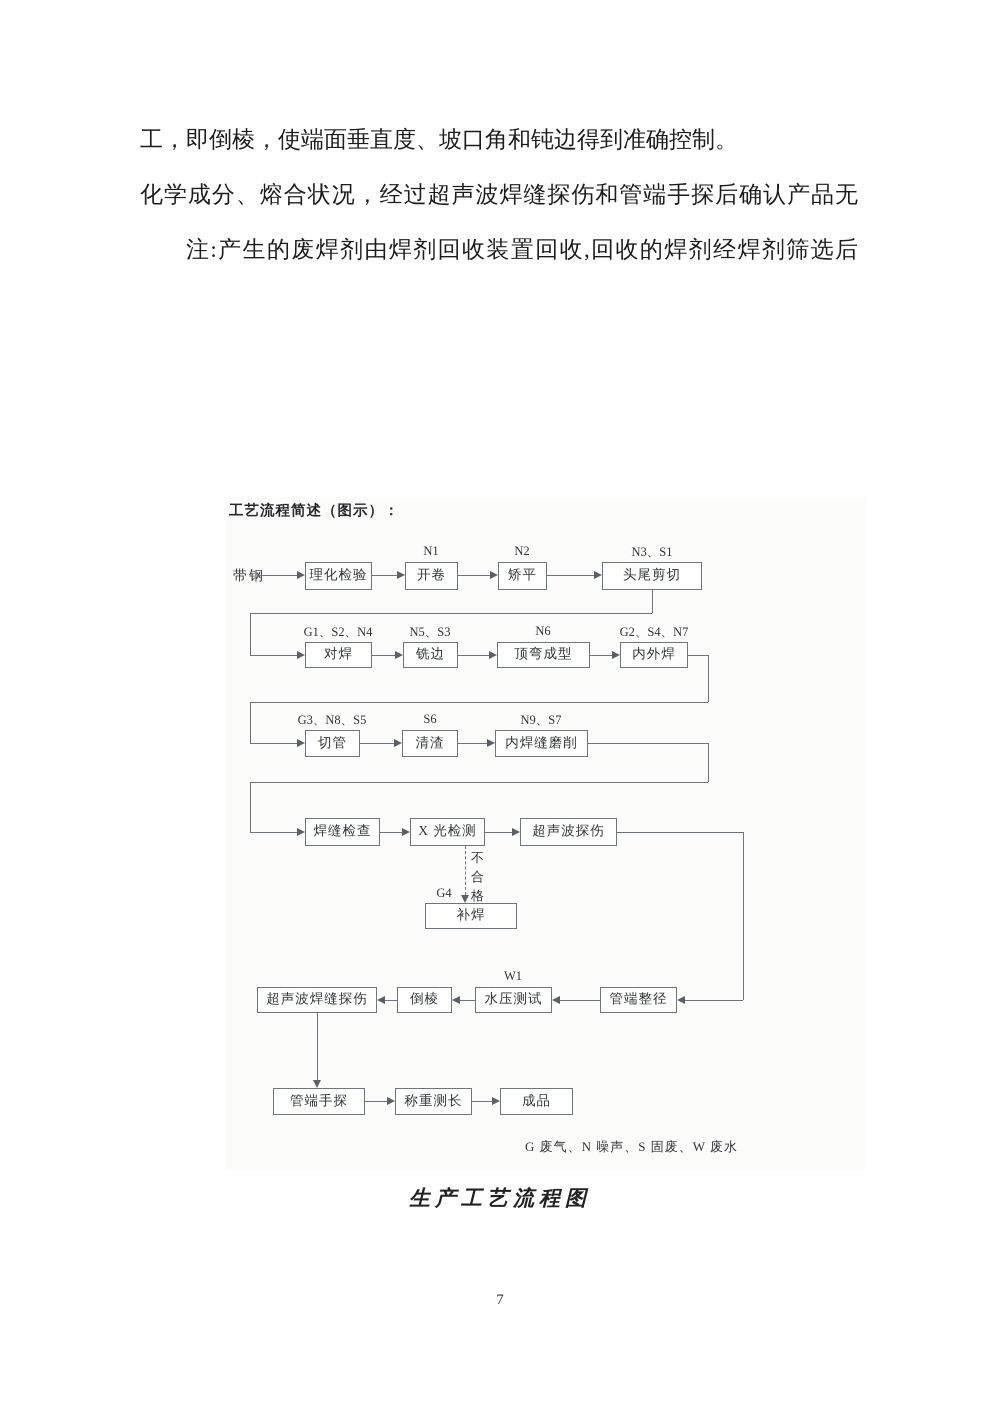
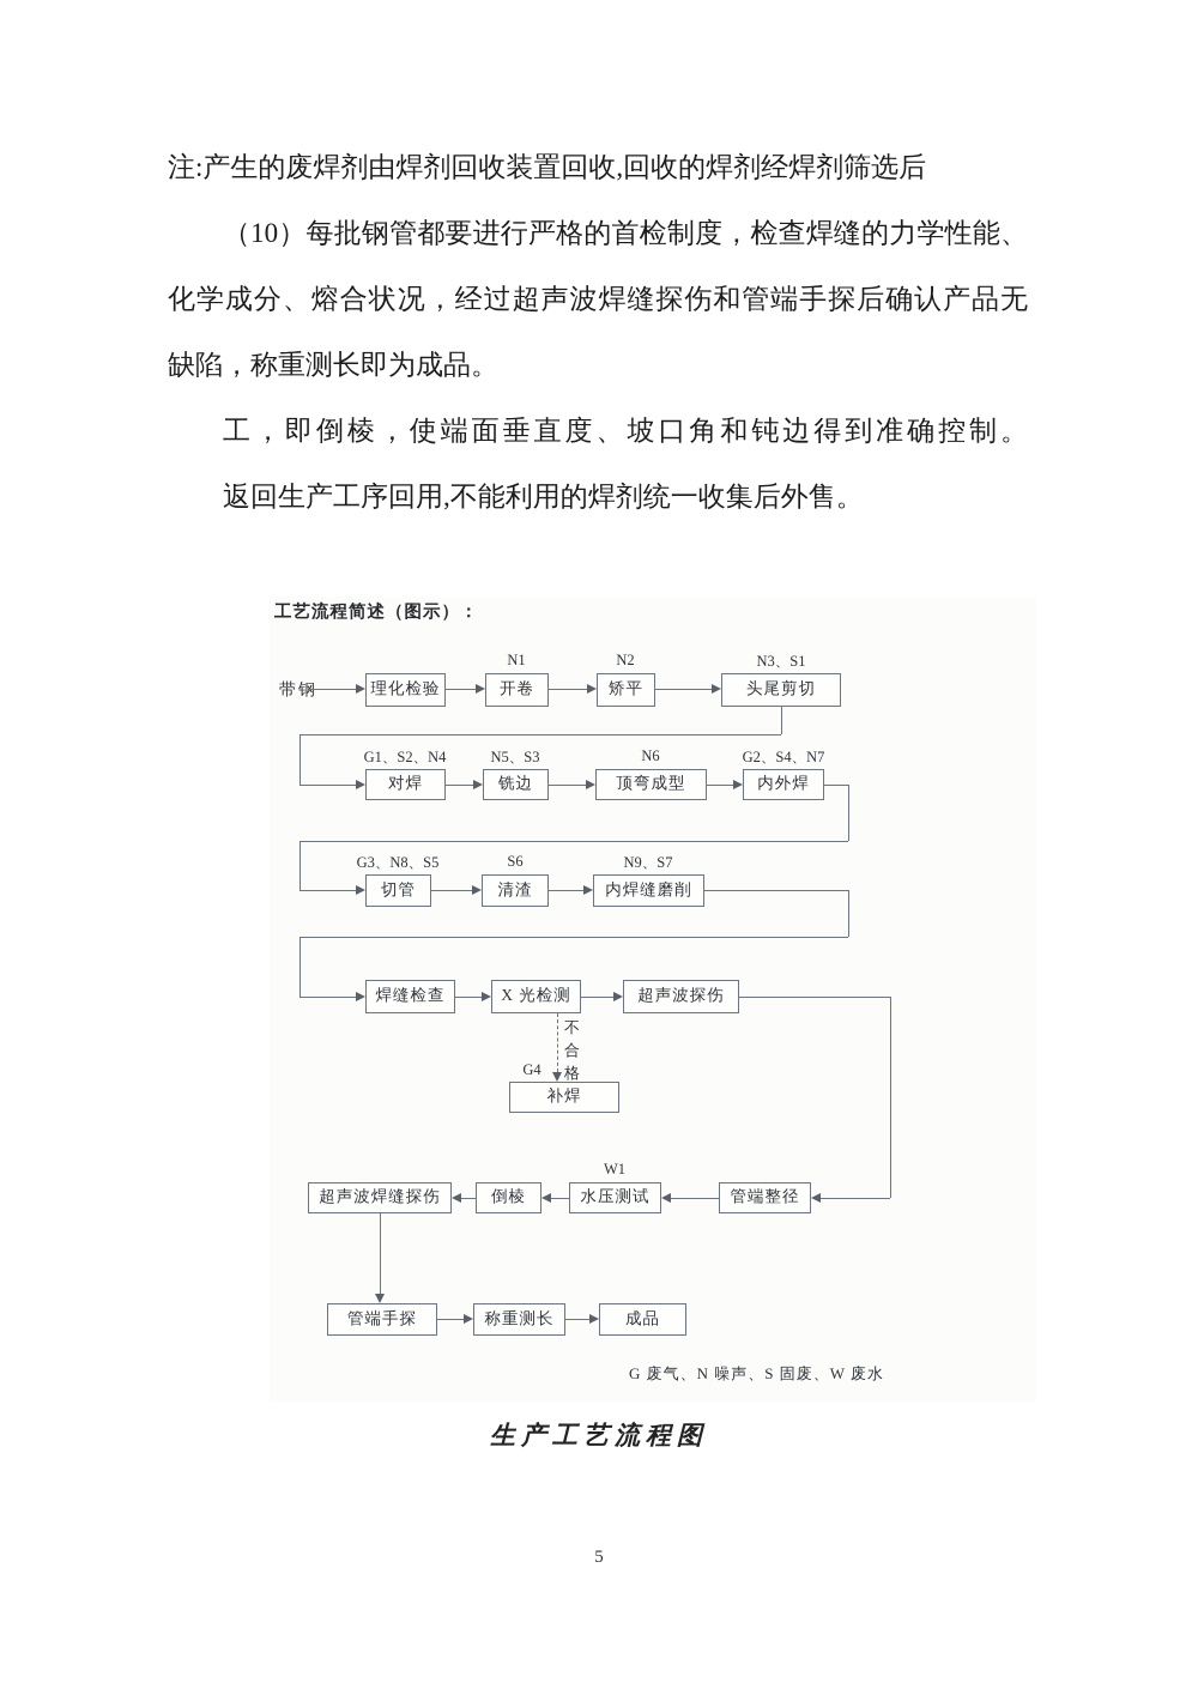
- 工，即倒棱，使端面垂直度、坡口角和钝边得到准确控制。
+ 注:产生的废焊剂由焊剂回收装置回收,回收的焊剂经焊剂筛选后
+ （10）每批钢管都要进行严格的首检制度，检查焊缝的力学性能、
  化学成分、熔合状况，经过超声波焊缝探伤和管端手探后确认产品无
+ 缺陷，称重测长即为成品。
- 注:产生的废焊剂由焊剂回收装置回收,回收的焊剂经焊剂筛选后
+ 工，即倒棱，使端面垂直度、坡口角和钝边得到准确控制。
+ 返回生产工序回用,不能利用的焊剂统一收集后外售。
  工艺流程简述（图示）：
  带钢
  N1
  N2
  N3、S1
  G1、S2、N4
  N5、S3
  N6
  G2、S4、N7
  G3、N8、S5
  S6
  N9、S7
  W1
  G4
  理化检验
  开卷
  矫平
  头尾剪切
  对焊
  铣边
  顶弯成型
  内外焊
  切管
  清渣
  内焊缝磨削
  焊缝检查
  X 光检测
  超声波探伤
  补焊
  超声波焊缝探伤
  倒棱
  水压测试
  管端整径
  管端手探
  称重测长
  成品
  不合格
  G 废气、N 噪声、S 固废、W 废水
  生产工艺流程图
- 7
+ 5
